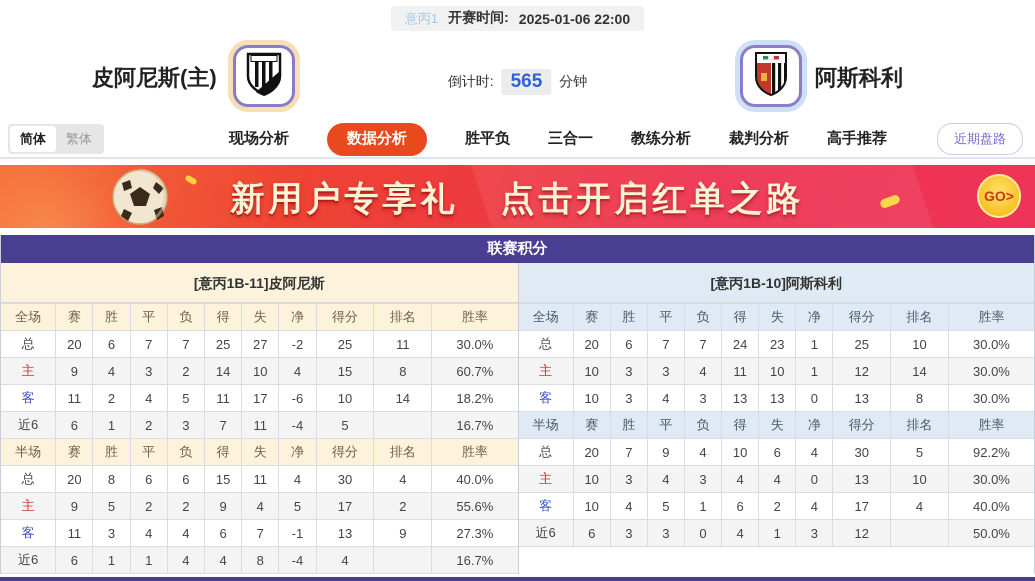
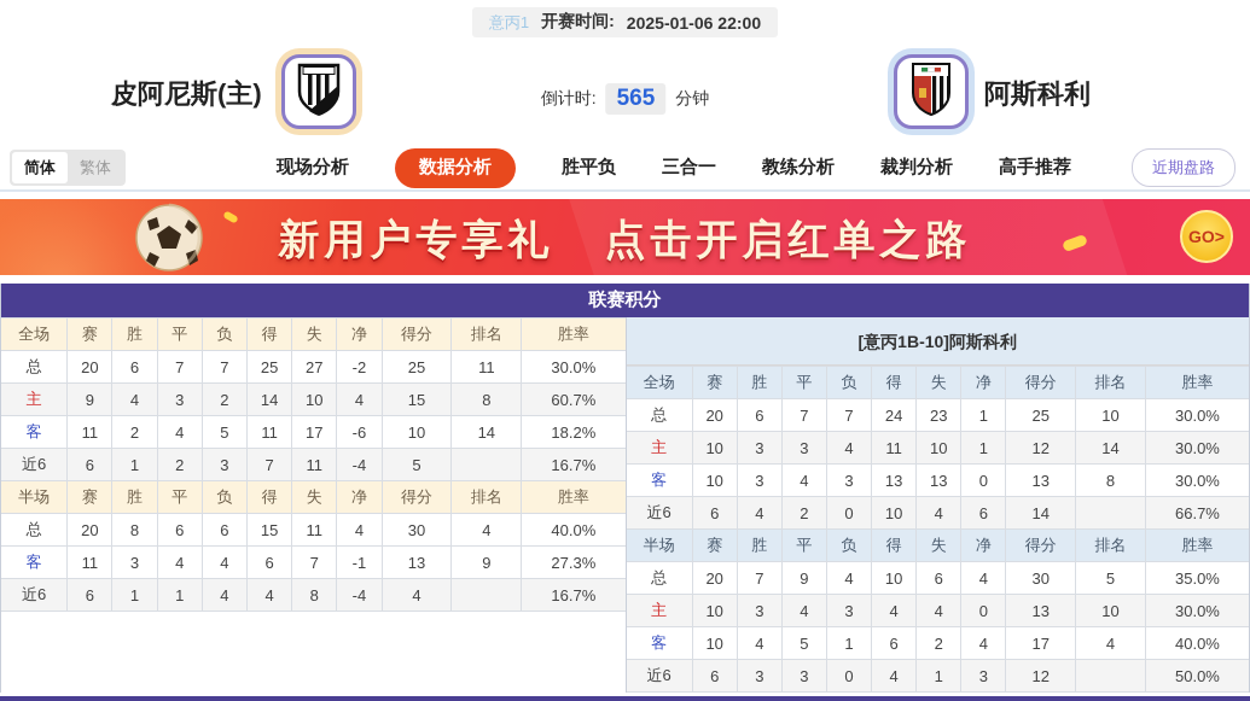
  意丙1
  开赛时间:
  2025-01-06 22:00
  皮阿尼斯(主)
  倒计时:
  565
  分钟
  阿斯科利
  简体
  繁体
  现场分析
  数据分析
  胜平负
  三合一
  教练分析
  裁判分析
  高手推荐
  近期盘路
  GO>
  联赛积分
- [意丙1B-11]皮阿尼斯
  全场	赛	胜	平	负	得	失	净	得分	排名	胜率
  总	20	6	7	7	25	27	-2	25	11	30.0%
  主	9	4	3	2	14	10	4	15	8	60.7%
  客	11	2	4	5	11	17	-6	10	14	18.2%
  近6	6	1	2	3	7	11	-4	5		16.7%
  半场	赛	胜	平	负	得	失	净	得分	排名	胜率
  总	20	8	6	6	15	11	4	30	4	40.0%
- 主	9	5	2	2	9	4	5	17	2	55.6%
  客	11	3	4	4	6	7	-1	13	9	27.3%
  近6	6	1	1	4	4	8	-4	4		16.7%
  [意丙1B-10]阿斯科利
  全场	赛	胜	平	负	得	失	净	得分	排名	胜率
  总	20	6	7	7	24	23	1	25	10	30.0%
  主	10	3	3	4	11	10	1	12	14	30.0%
  客	10	3	4	3	13	13	0	13	8	30.0%
+ 近6	6	4	2	0	10	4	6	14		66.7%
  半场	赛	胜	平	负	得	失	净	得分	排名	胜率
- 总	20	7	9	4	10	6	4	30	5	92.2%
+ 总	20	7	9	4	10	6	4	30	5	35.0%
  主	10	3	4	3	4	4	0	13	10	30.0%
  客	10	4	5	1	6	2	4	17	4	40.0%
  近6	6	3	3	0	4	1	3	12		50.0%
